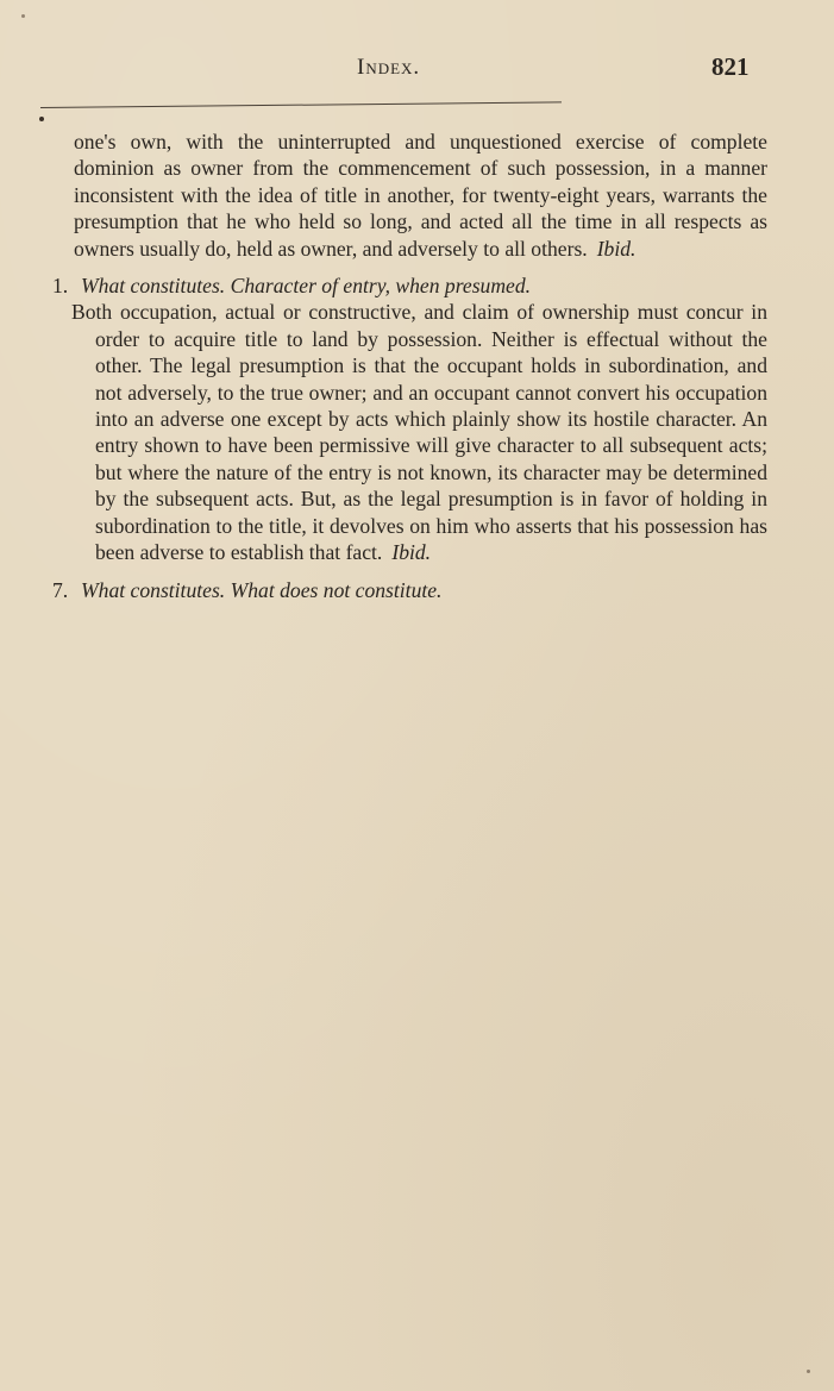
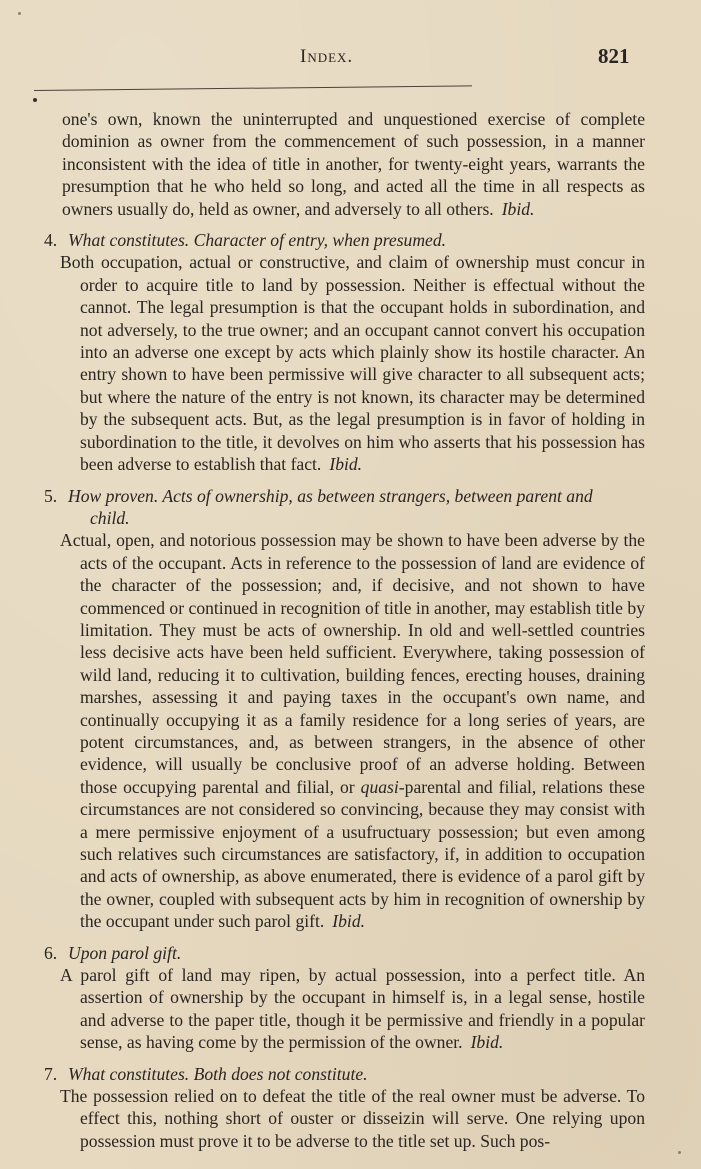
  Index.
  821
- one's own, with the uninterrupted and unquestioned exercise of complete dominion as owner from the commencement of such possession, in a manner inconsistent with the idea of title in another, for twenty-eight years, warrants the presumption that he who held so long, and acted all the time in all respects as owners usually do, held as owner, and adversely to all others. Ibid.
+ one's own, known the uninterrupted and unquestioned exercise of complete dominion as owner from the commencement of such possession, in a manner inconsistent with the idea of title in another, for twenty-eight years, warrants the presumption that he who held so long, and acted all the time in all respects as owners usually do, held as owner, and adversely to all others. Ibid.
- 1.
+ 4.
  What constitutes. Character of entry, when presumed.
- Both occupation, actual or constructive, and claim of ownership must concur in order to acquire title to land by possession. Neither is effectual without the other. The legal presumption is that the occupant holds in subordination, and not adversely, to the true owner; and an occupant cannot convert his occupation into an adverse one except by acts which plainly show its hostile character. An entry shown to have been permissive will give character to all subsequent acts; but where the nature of the entry is not known, its character may be determined by the subsequent acts. But, as the legal presumption is in favor of holding in subordination to the title, it devolves on him who asserts that his possession has been adverse to establish that fact. Ibid.
+ Both occupation, actual or constructive, and claim of ownership must concur in order to acquire title to land by possession. Neither is effectual without the cannot. The legal presumption is that the occupant holds in subordination, and not adversely, to the true owner; and an occupant cannot convert his occupation into an adverse one except by acts which plainly show its hostile character. An entry shown to have been permissive will give character to all subsequent acts; but where the nature of the entry is not known, its character may be determined by the subsequent acts. But, as the legal presumption is in favor of holding in subordination to the title, it devolves on him who asserts that his possession has been adverse to establish that fact. Ibid.
+ 5.
+ How proven. Acts of ownership, as between strangers, between parent and
+ child.
+ Actual, open, and notorious possession may be shown to have been adverse by the acts of the occupant. Acts in reference to the possession of land are evidence of the character of the possession; and, if decisive, and not shown to have commenced or continued in recognition of title in another, may establish title by limitation. They must be acts of ownership. In old and well-settled countries less decisive acts have been held sufficient. Everywhere, taking possession of wild land, reducing it to cultivation, building fences, erecting houses, draining marshes, assessing it and paying taxes in the occupant's own name, and continually occupying it as a family residence for a long series of years, are potent circumstances, and, as between strangers, in the absence of other evidence, will usually be conclusive proof of an adverse holding. Between those occupying parental and filial, or quasi-parental and filial, relations these circumstances are not considered so convincing, because they may consist with a mere permissive enjoyment of a usufructuary possession; but even among such relatives such circumstances are satisfactory, if, in addition to occupation and acts of ownership, as above enumerated, there is evidence of a parol gift by the owner, coupled with subsequent acts by him in recognition of ownership by the occupant under such parol gift. Ibid.
+ 6.
+ Upon parol gift.
+ A parol gift of land may ripen, by actual possession, into a perfect title. An assertion of ownership by the occupant in himself is, in a legal sense, hostile and adverse to the paper title, though it be permissive and friendly in a popular sense, as having come by the permission of the owner. Ibid.
  7.
- What constitutes. What does not constitute.
+ What constitutes. Both does not constitute.
+ The possession relied on to defeat the title of the real owner must be adverse. To effect this, nothing short of ouster or disseizin will serve. One relying upon possession must prove it to be adverse to the title set up. Such pos-
